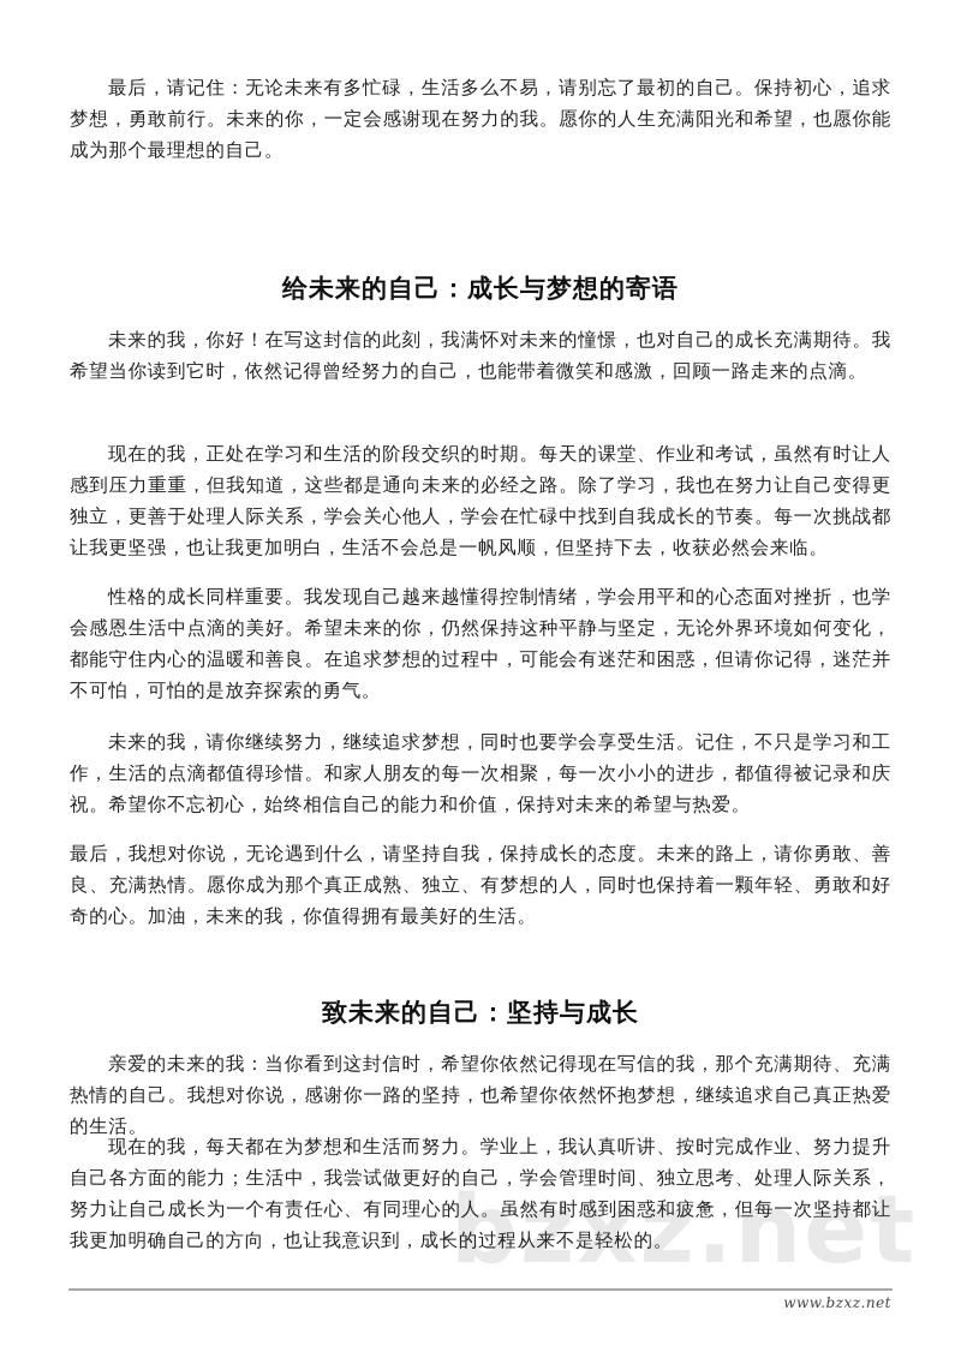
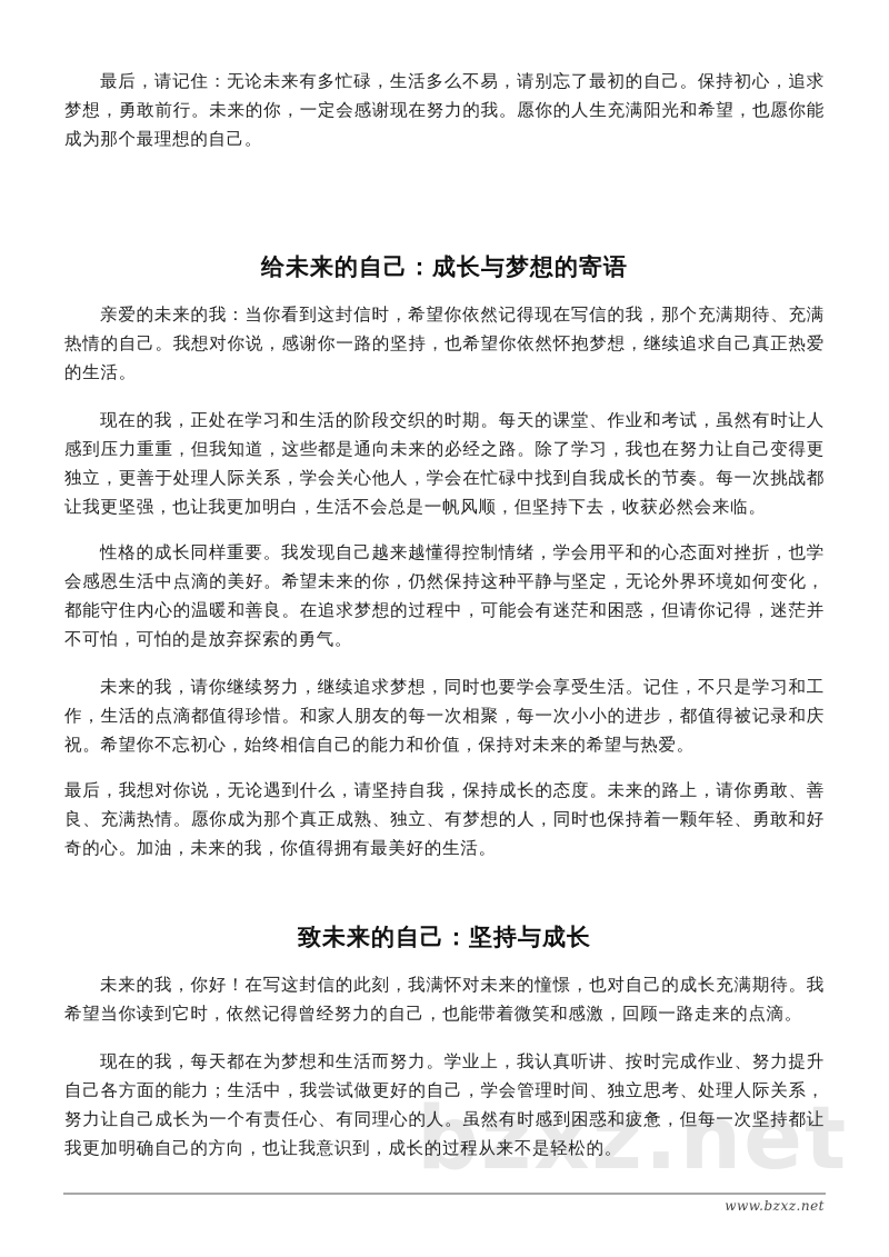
  bzxz.net
  最后，请记住：无论未来有多忙碌，生活多么不易，请别忘了最初的自己。保持初心，追求梦想，勇敢前行。未来的你，一定会感谢现在努力的我。愿你的人生充满阳光和希望，也愿你能成为那个最理想的自己。
  给未来的自己：成长与梦想的寄语
- 未来的我，你好！在写这封信的此刻，我满怀对未来的憧憬，也对自己的成长充满期待。我希望当你读到它时，依然记得曾经努力的自己，也能带着微笑和感激，回顾一路走来的点滴。
+ 亲爱的未来的我：当你看到这封信时，希望你依然记得现在写信的我，那个充满期待、充满热情的自己。我想对你说，感谢你一路的坚持，也希望你依然怀抱梦想，继续追求自己真正热爱的生活。
  现在的我，正处在学习和生活的阶段交织的时期。每天的课堂、作业和考试，虽然有时让人感到压力重重，但我知道，这些都是通向未来的必经之路。除了学习，我也在努力让自己变得更独立，更善于处理人际关系，学会关心他人，学会在忙碌中找到自我成长的节奏。每一次挑战都让我更坚强，也让我更加明白，生活不会总是一帆风顺，但坚持下去，收获必然会来临。
  性格的成长同样重要。我发现自己越来越懂得控制情绪，学会用平和的心态面对挫折，也学会感恩生活中点滴的美好。希望未来的你，仍然保持这种平静与坚定，无论外界环境如何变化，都能守住内心的温暖和善良。在追求梦想的过程中，可能会有迷茫和困惑，但请你记得，迷茫并不可怕，可怕的是放弃探索的勇气。
  未来的我，请你继续努力，继续追求梦想，同时也要学会享受生活。记住，不只是学习和工作，生活的点滴都值得珍惜。和家人朋友的每一次相聚，每一次小小的进步，都值得被记录和庆祝。希望你不忘初心，始终相信自己的能力和价值，保持对未来的希望与热爱。
  最后，我想对你说，无论遇到什么，请坚持自我，保持成长的态度。未来的路上，请你勇敢、善良、充满热情。愿你成为那个真正成熟、独立、有梦想的人，同时也保持着一颗年轻、勇敢和好奇的心。加油，未来的我，你值得拥有最美好的生活。
  致未来的自己：坚持与成长
- 亲爱的未来的我：当你看到这封信时，希望你依然记得现在写信的我，那个充满期待、充满热情的自己。我想对你说，感谢你一路的坚持，也希望你依然怀抱梦想，继续追求自己真正热爱的生活。
+ 未来的我，你好！在写这封信的此刻，我满怀对未来的憧憬，也对自己的成长充满期待。我希望当你读到它时，依然记得曾经努力的自己，也能带着微笑和感激，回顾一路走来的点滴。
  现在的我，每天都在为梦想和生活而努力。学业上，我认真听讲、按时完成作业、努力提升自己各方面的能力；生活中，我尝试做更好的自己，学会管理时间、独立思考、处理人际关系，努力让自己成长为一个有责任心、有同理心的人。虽然有时感到困惑和疲惫，但每一次坚持都让我更加明确自己的方向，也让我意识到，成长的过程从来不是轻松的。
  www.bzxz.net
